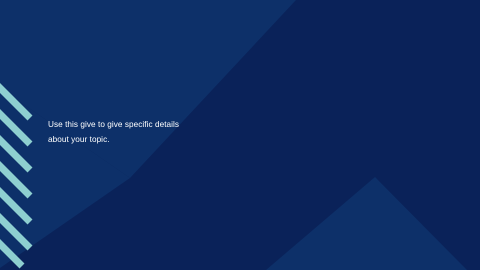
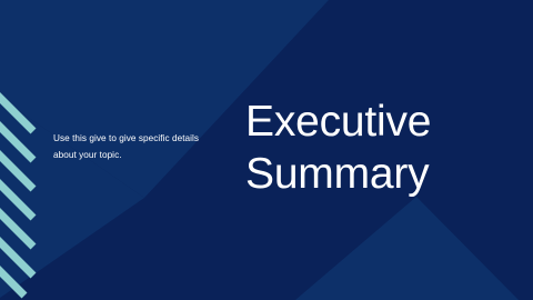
  Use this give to give specific details about your topic.
+ Executive
+ Summary
